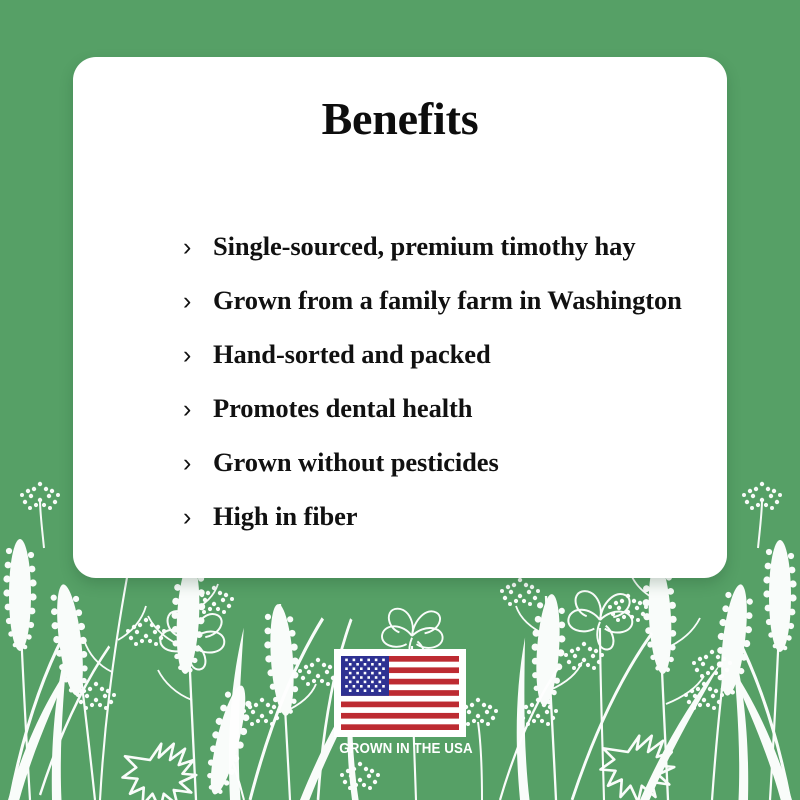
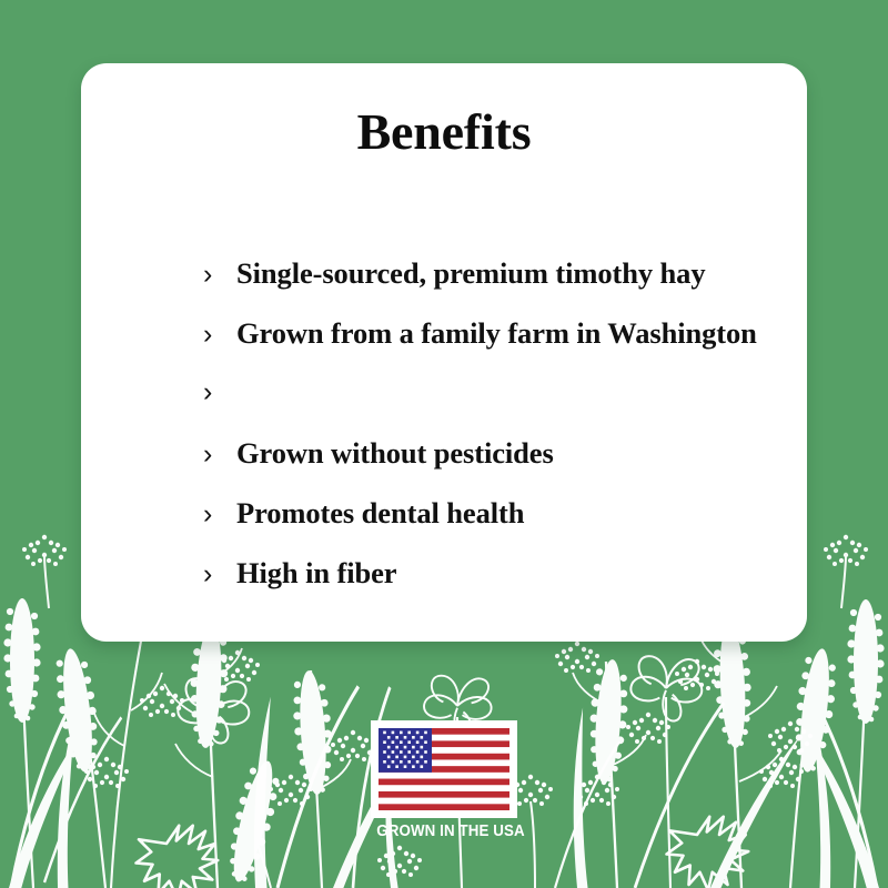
  Benefits
  ›
  Single-sourced, premium timothy hay
  ›
  Grown from a family farm in Washington
  ›
- Hand-sorted and packed
  ›
- Promotes dental health
+ Grown without pesticides
  ›
- Grown without pesticides
+ Promotes dental health
  ›
  High in fiber
  GROWN IN THE USA
